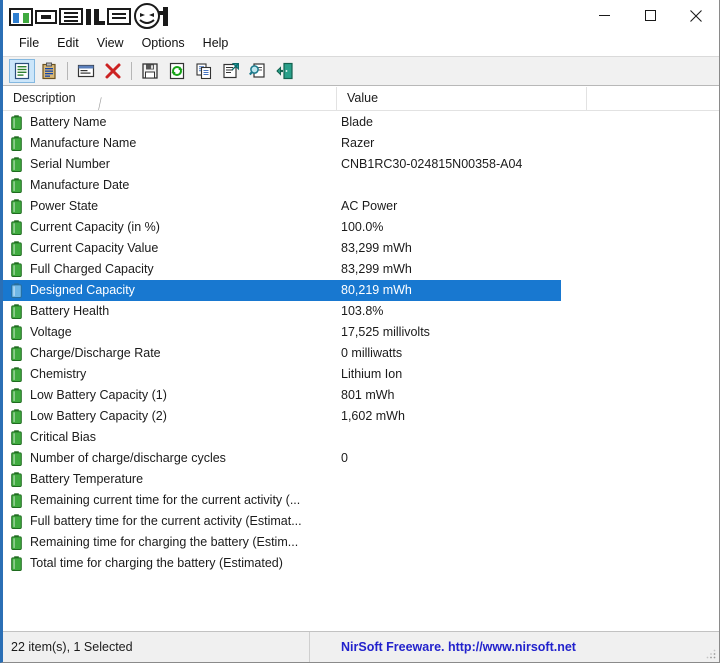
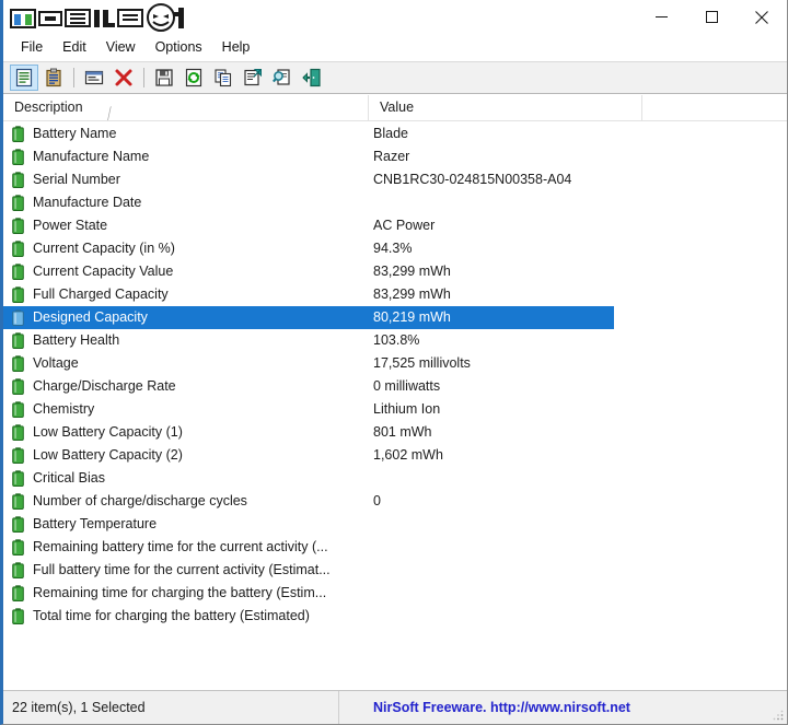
  File
  Edit
  View
  Options
  Help
  Description
  Value
  Battery Name
  Blade
  Manufacture Name
  Razer
  Serial Number
  CNB1RC30-024815N00358-A04
  Manufacture Date
  Power State
  AC Power
  Current Capacity (in %)
- 100.0%
+ 94.3%
  Current Capacity Value
  83,299 mWh
  Full Charged Capacity
  83,299 mWh
  Designed Capacity
  80,219 mWh
  Battery Health
  103.8%
  Voltage
  17,525 millivolts
  Charge/Discharge Rate
  0 milliwatts
  Chemistry
  Lithium Ion
  Low Battery Capacity (1)
  801 mWh
  Low Battery Capacity (2)
  1,602 mWh
  Critical Bias
  Number of charge/discharge cycles
  0
  Battery Temperature
- Remaining current time for the current activity (...
+ Remaining battery time for the current activity (...
  Full battery time for the current activity (Estimat...
  Remaining time for charging the battery (Estim...
  Total time for charging the battery (Estimated)
  22 item(s), 1 Selected
  NirSoft Freeware. http://www.nirsoft.net
